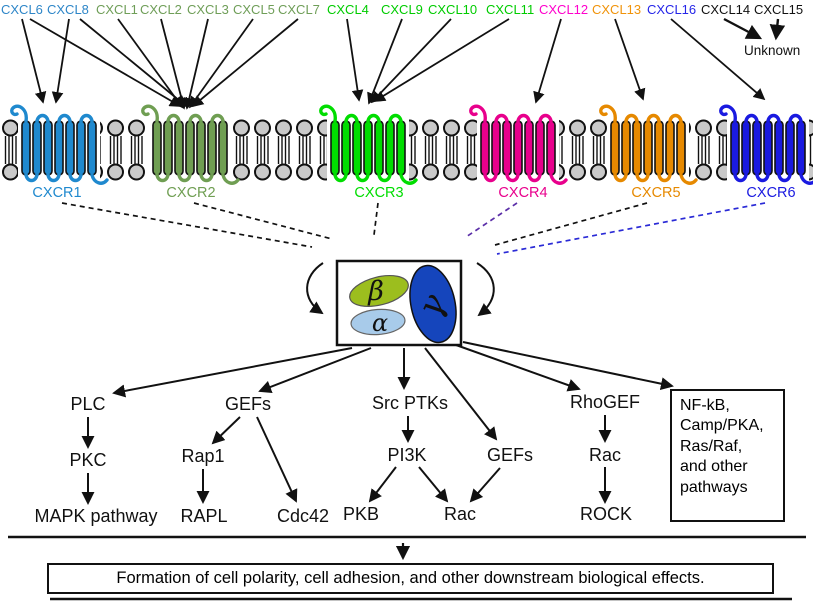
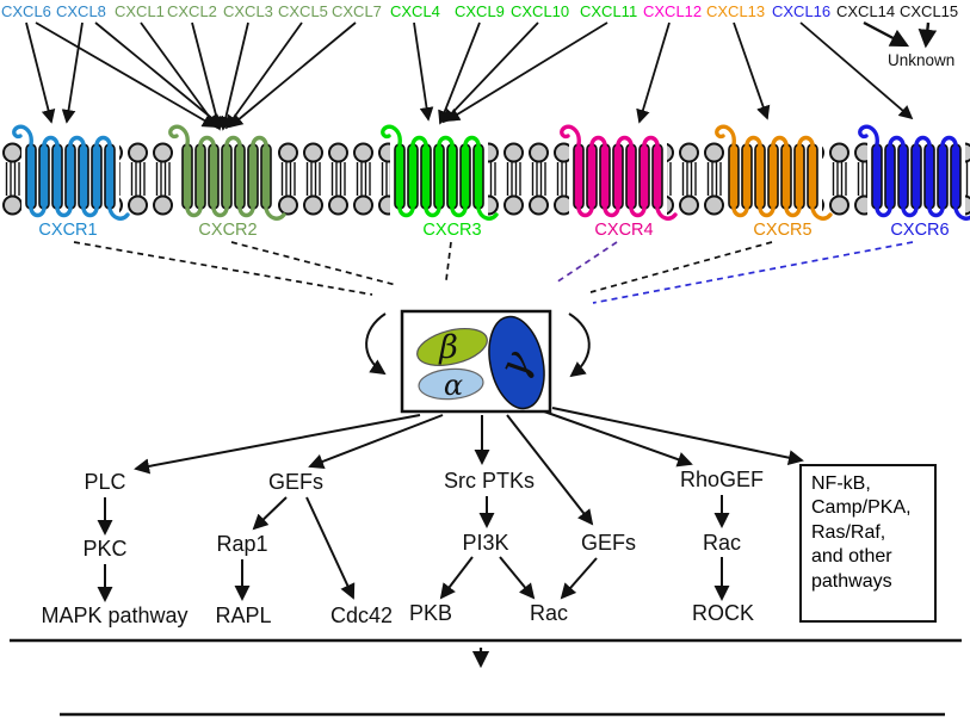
  β
  α
  CXCL6
  CXCL8
  CXCL1
  CXCL2
  CXCL3
  CXCL5
  CXCL7
  CXCL4
  CXCL9
  CXCL10
  CXCL11
  CXCL12
  CXCL13
  CXCL16
  CXCL14
  CXCL15
  Unknown
  CXCR1
  CXCR2
  CXCR3
  CXCR4
  CXCR5
  CXCR6
  PLC
  PKC
  MAPK pathway
  GEFs
  Rap1
  RAPL
  Cdc42
  Src PTKs
  PI3K
  PKB
  Rac
  GEFs
  RhoGEF
  Rac
  ROCK
  NF-kB,
  Camp/PKA,
  Ras/Raf,
  and other
  pathways
- Formation of cell polarity, cell adhesion, and other downstream biological effects.
